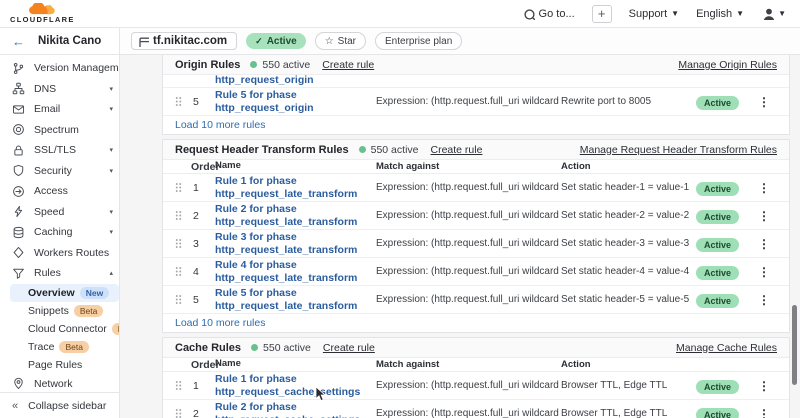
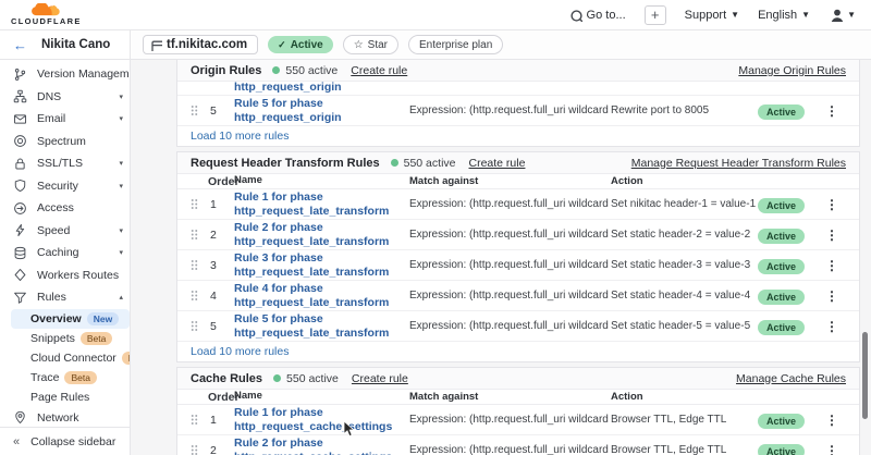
  CLOUDFLARE
  Go to...
  +
  Support
  ▼
  English
  ▼
  ▼
  ←
  Nikita Cano
  tf.nikitac.com
  ✓
  Active
  ☆
  Star
  Enterprise plan
  Version Managem
  DNS
  Email
  Spectrum
  SSL/TLS
  Security
  Access
  Speed
  Caching
  Workers Routes
  Rules
  Overview
  New
  Snippets
  Beta
  Cloud Connector
  Trace
  Beta
  Page Rules
  Network
  «
  Collapse sidebar
  Origin Rules
  550 active
  Create rule
  Manage Origin Rules
  http_request_origin
  5
  Rule 5 for phase
  http_request_origin
  Rewrite port to 8005
  Active
  ⋮
  Load 10 more rules
  Request Header Transform Rules
  550 active
  Create rule
  Manage Request Header Transform Rules
  Order
  Name
  Match against
  Action
  1
  Rule 1 for phase
  http_request_late_transform
- Set static header-1 = value-1
+ Set nikitac header-1 = value-1
  Active
  ⋮
  2
  Rule 2 for phase
  http_request_late_transform
  Set static header-2 = value-2
  Active
  ⋮
  3
  Rule 3 for phase
  http_request_late_transform
  Set static header-3 = value-3
  Active
  ⋮
  4
  Rule 4 for phase
  http_request_late_transform
  Set static header-4 = value-4
  Active
  ⋮
  5
  Rule 5 for phase
  http_request_late_transform
  Set static header-5 = value-5
  Active
  ⋮
  Load 10 more rules
  Cache Rules
  550 active
  Create rule
  Manage Cache Rules
  Order
  Name
  Match against
  Action
  1
  Rule 1 for phase
  http_request_cachesettings
  Browser TTL, Edge TTL
  Active
  ⋮
  2
  Rule 2 for phase
  Browser TTL, Edge TTL
  Active
  ⋮
